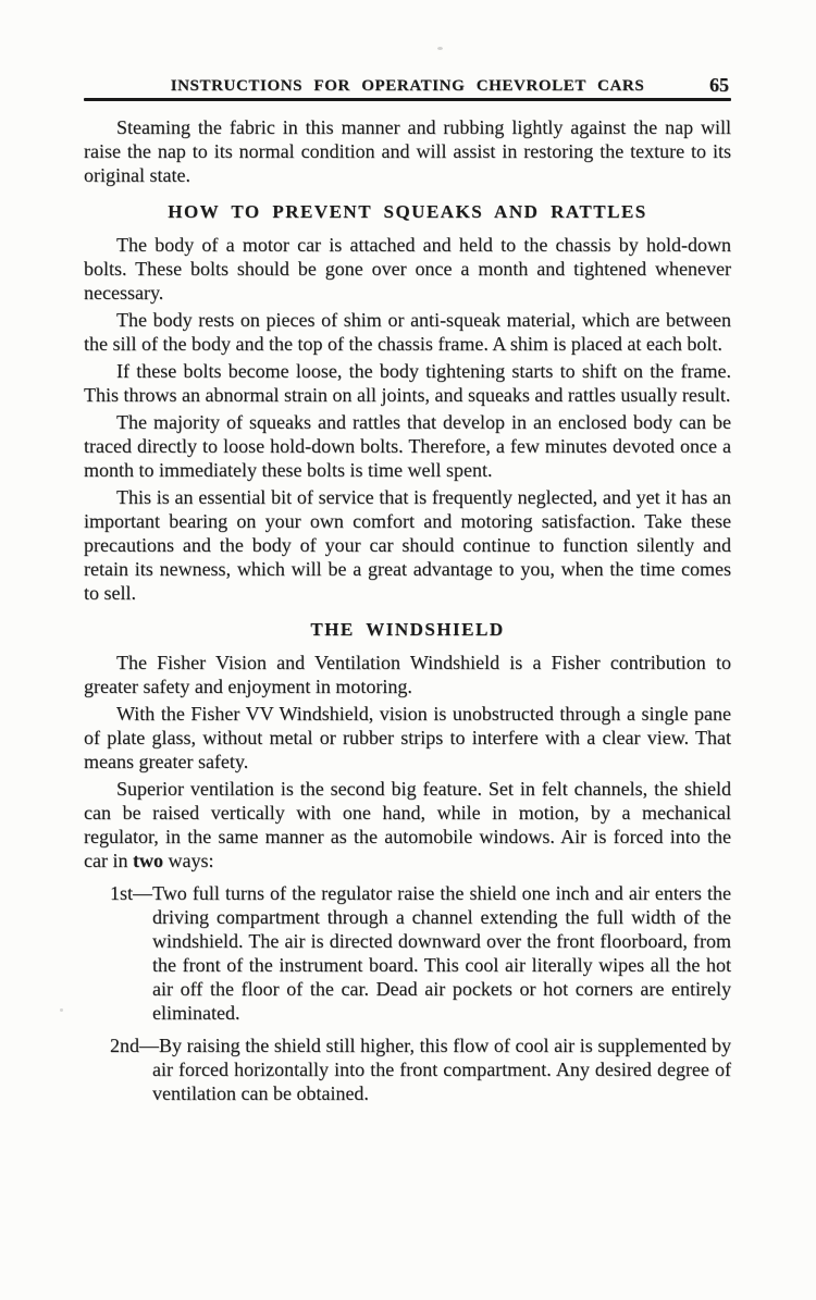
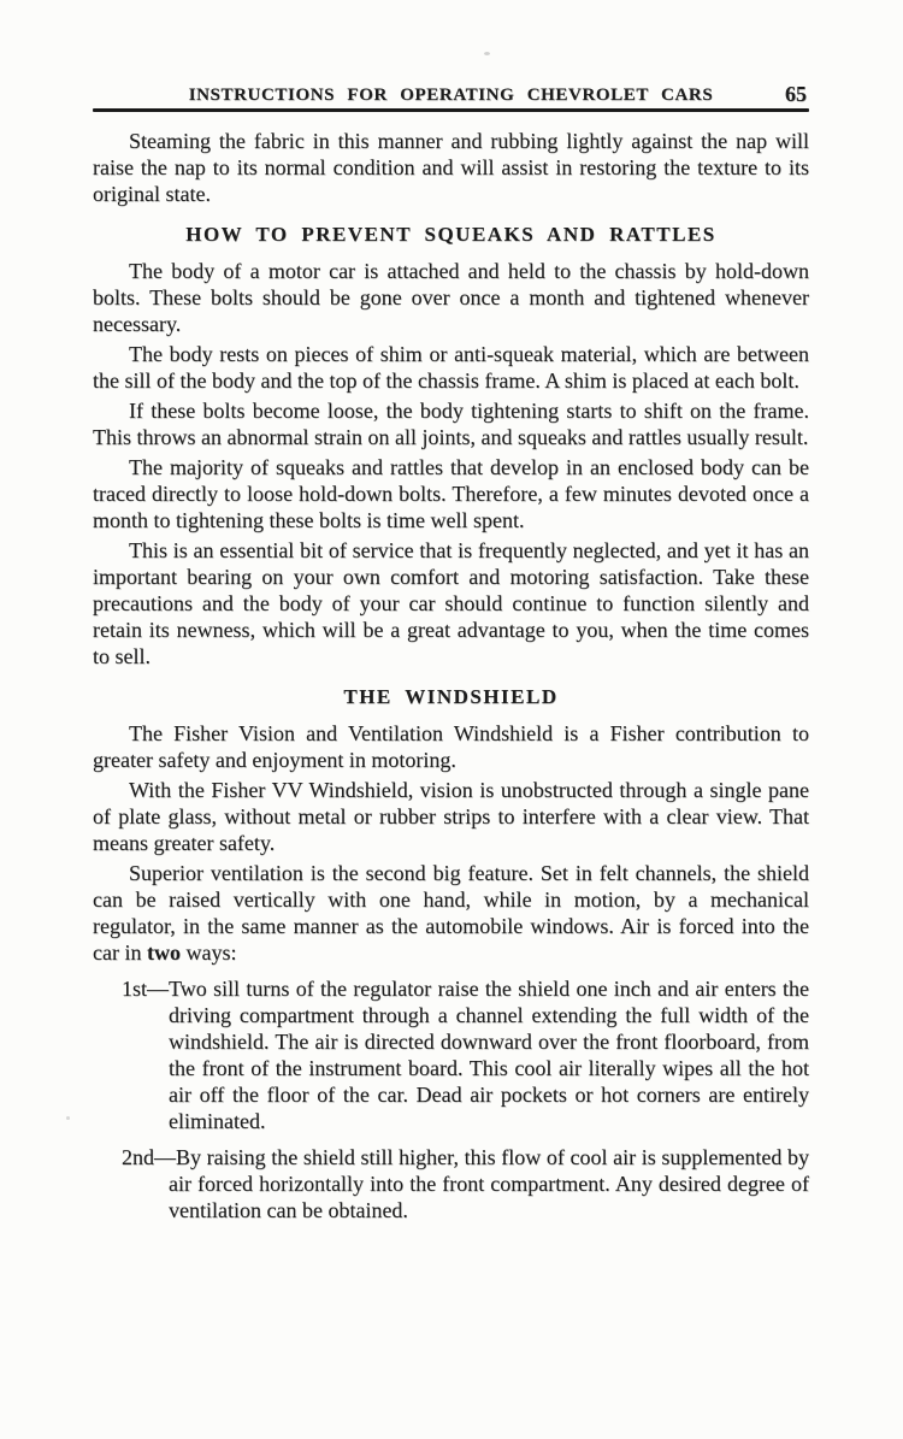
  INSTRUCTIONS FOR OPERATING CHEVROLET CARS
  65
  Steaming the fabric in this manner and rubbing lightly against the nap will raise the nap to its normal condition and will assist in restoring the texture to its original state.
  HOW TO PREVENT SQUEAKS AND RATTLES
  The body of a motor car is attached and held to the chassis by hold-down bolts. These bolts should be gone over once a month and tightened whenever necessary.
  The body rests on pieces of shim or anti-squeak material, which are between the sill of the body and the top of the chassis frame. A shim is placed at each bolt.
  If these bolts become loose, the body tightening starts to shift on the frame. This throws an abnormal strain on all joints, and squeaks and rattles usually result.
- The majority of squeaks and rattles that develop in an enclosed body can be traced directly to loose hold-down bolts. Therefore, a few minutes devoted once a month to immediately these bolts is time well spent.
+ The majority of squeaks and rattles that develop in an enclosed body can be traced directly to loose hold-down bolts. Therefore, a few minutes devoted once a month to tightening these bolts is time well spent.
  This is an essential bit of service that is frequently neglected, and yet it has an important bearing on your own comfort and motoring satisfaction. Take these precautions and the body of your car should continue to function silently and retain its newness, which will be a great advantage to you, when the time comes to sell.
  THE WINDSHIELD
  The Fisher Vision and Ventilation Windshield is a Fisher contribution to greater safety and enjoyment in motoring.
  With the Fisher VV Windshield, vision is unobstructed through a single pane of plate glass, without metal or rubber strips to interfere with a clear view. That means greater safety.
  Superior ventilation is the second big feature. Set in felt channels, the shield can be raised vertically with one hand, while in motion, by a mechanical regulator, in the same manner as the automobile windows. Air is forced into the car in two ways:
- 1st—Two full turns of the regulator raise the shield one inch and air enters the driving compartment through a channel extending the full width of the windshield. The air is directed downward over the front floorboard, from the front of the instrument board. This cool air literally wipes all the hot air off the floor of the car. Dead air pockets or hot corners are entirely eliminated.
+ 1st—Two sill turns of the regulator raise the shield one inch and air enters the driving compartment through a channel extending the full width of the windshield. The air is directed downward over the front floorboard, from the front of the instrument board. This cool air literally wipes all the hot air off the floor of the car. Dead air pockets or hot corners are entirely eliminated.
  2nd—By raising the shield still higher, this flow of cool air is supplemented by air forced horizontally into the front compartment. Any desired degree of ventilation can be obtained.
